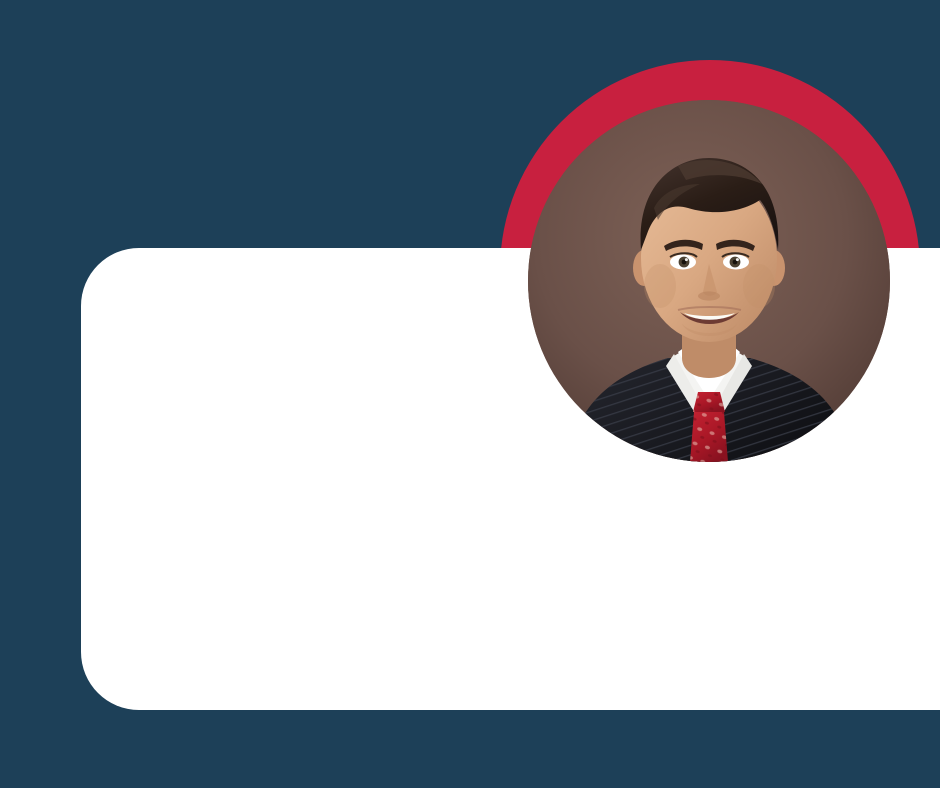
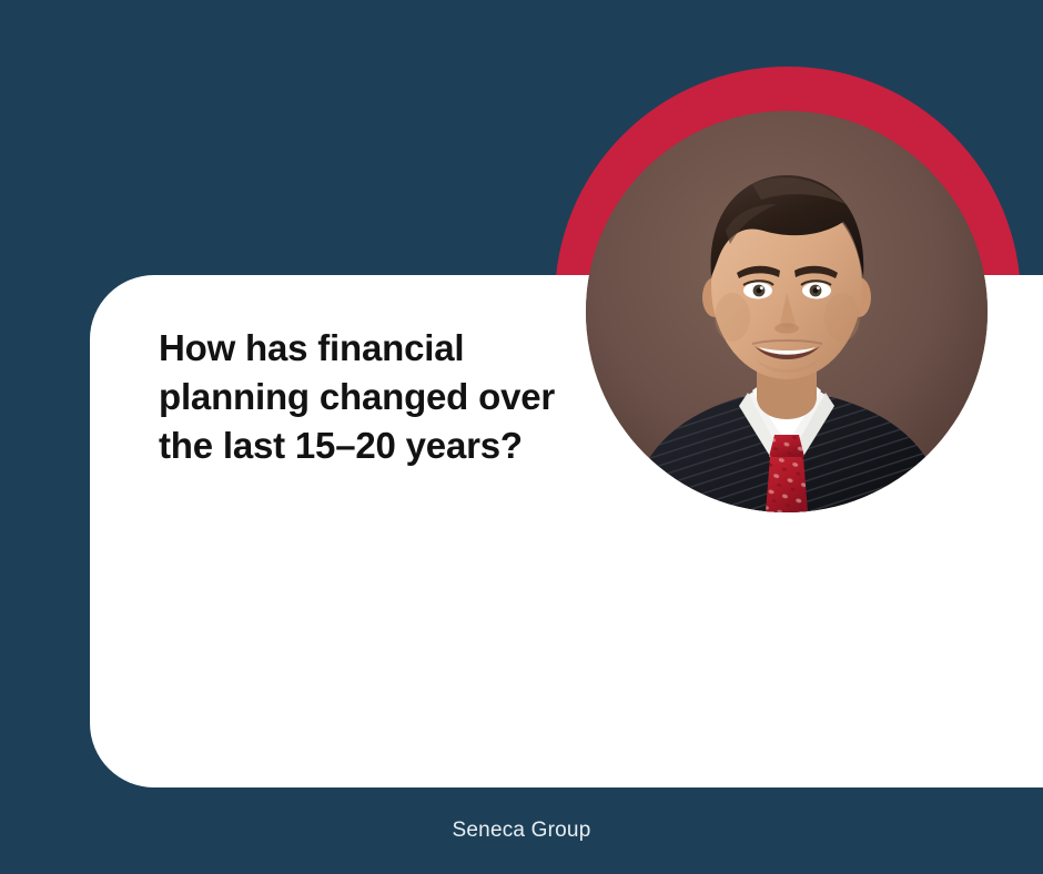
+ How has financial planning changed over the last 15–20 years?
+ Seneca Group
